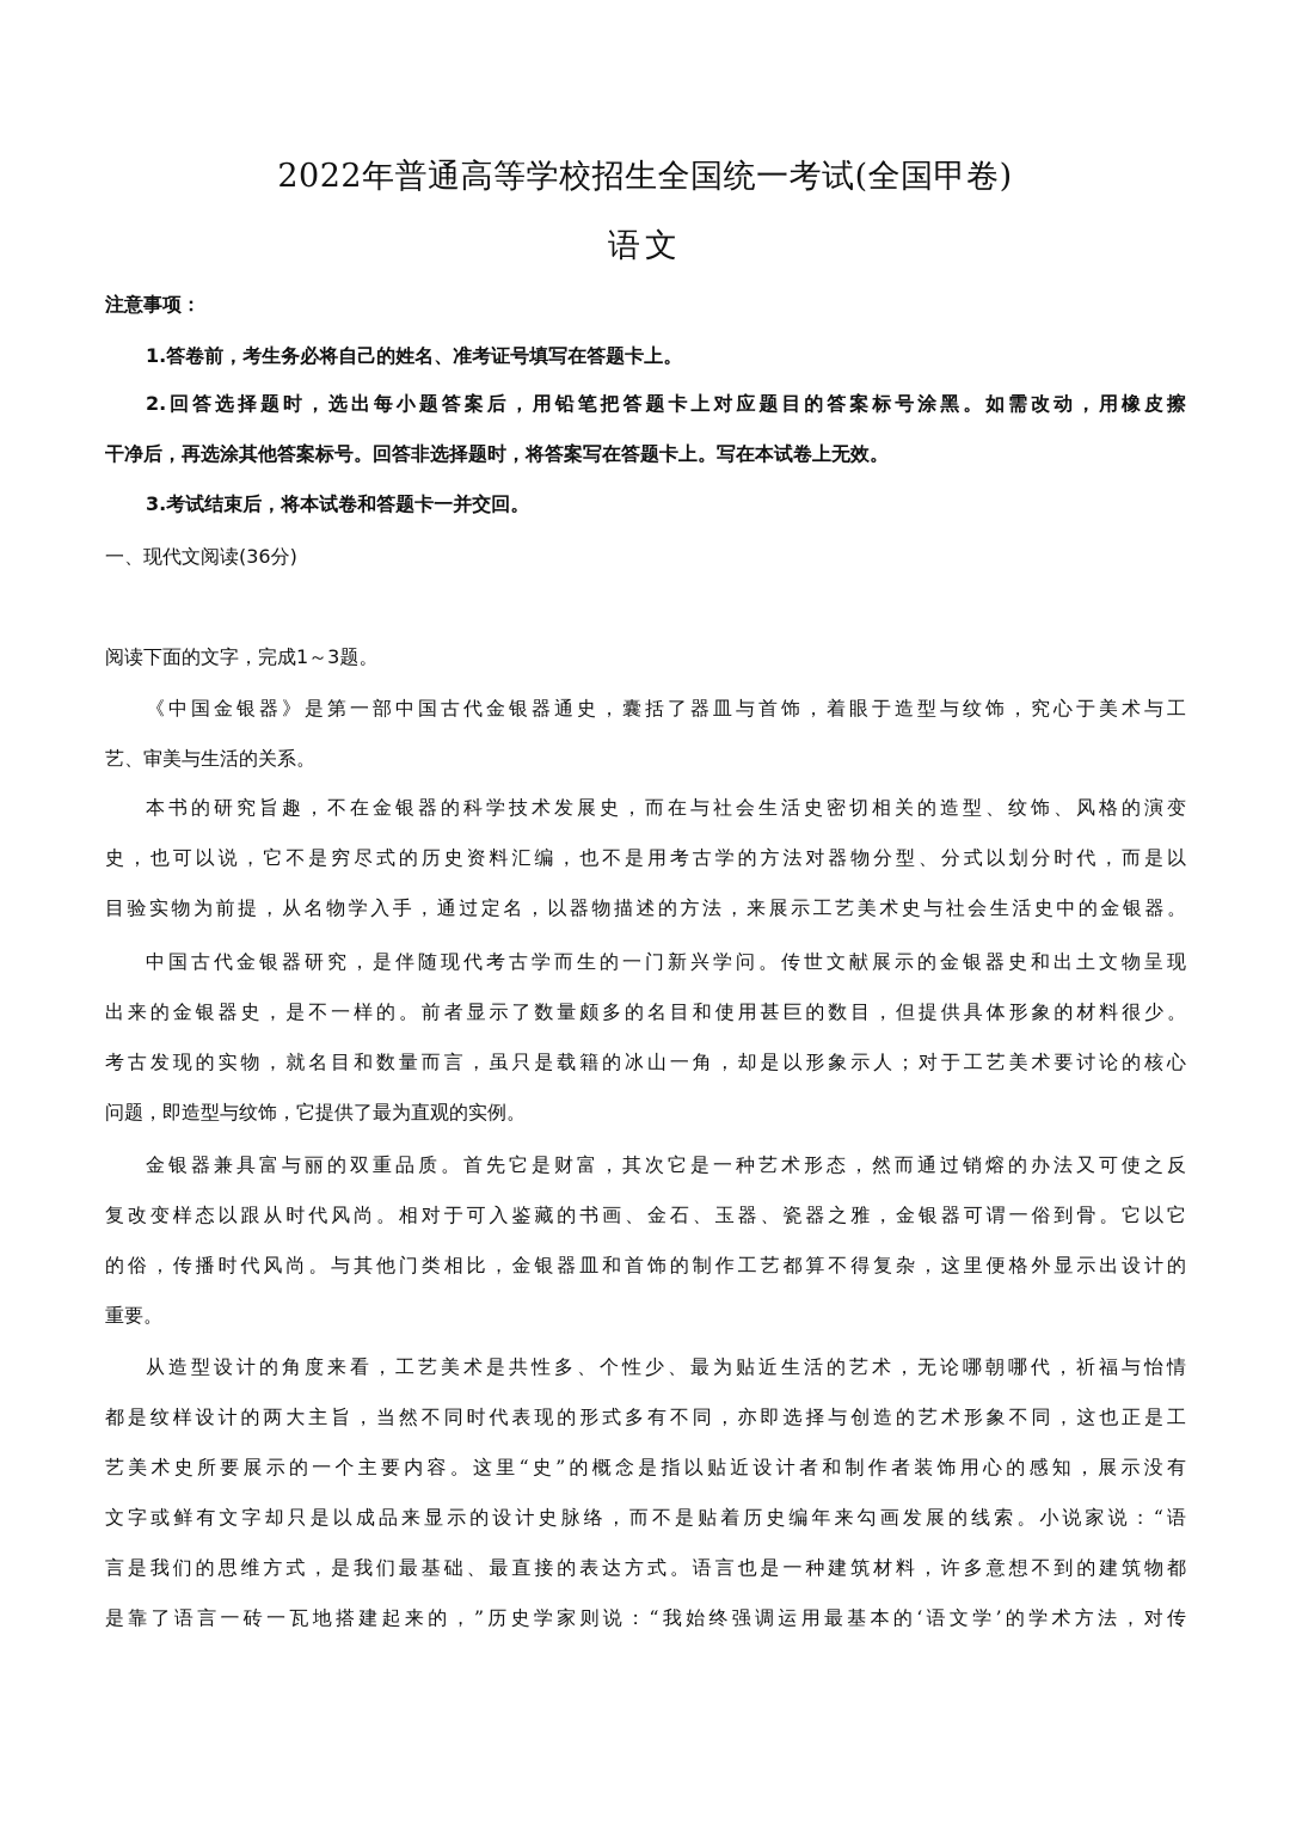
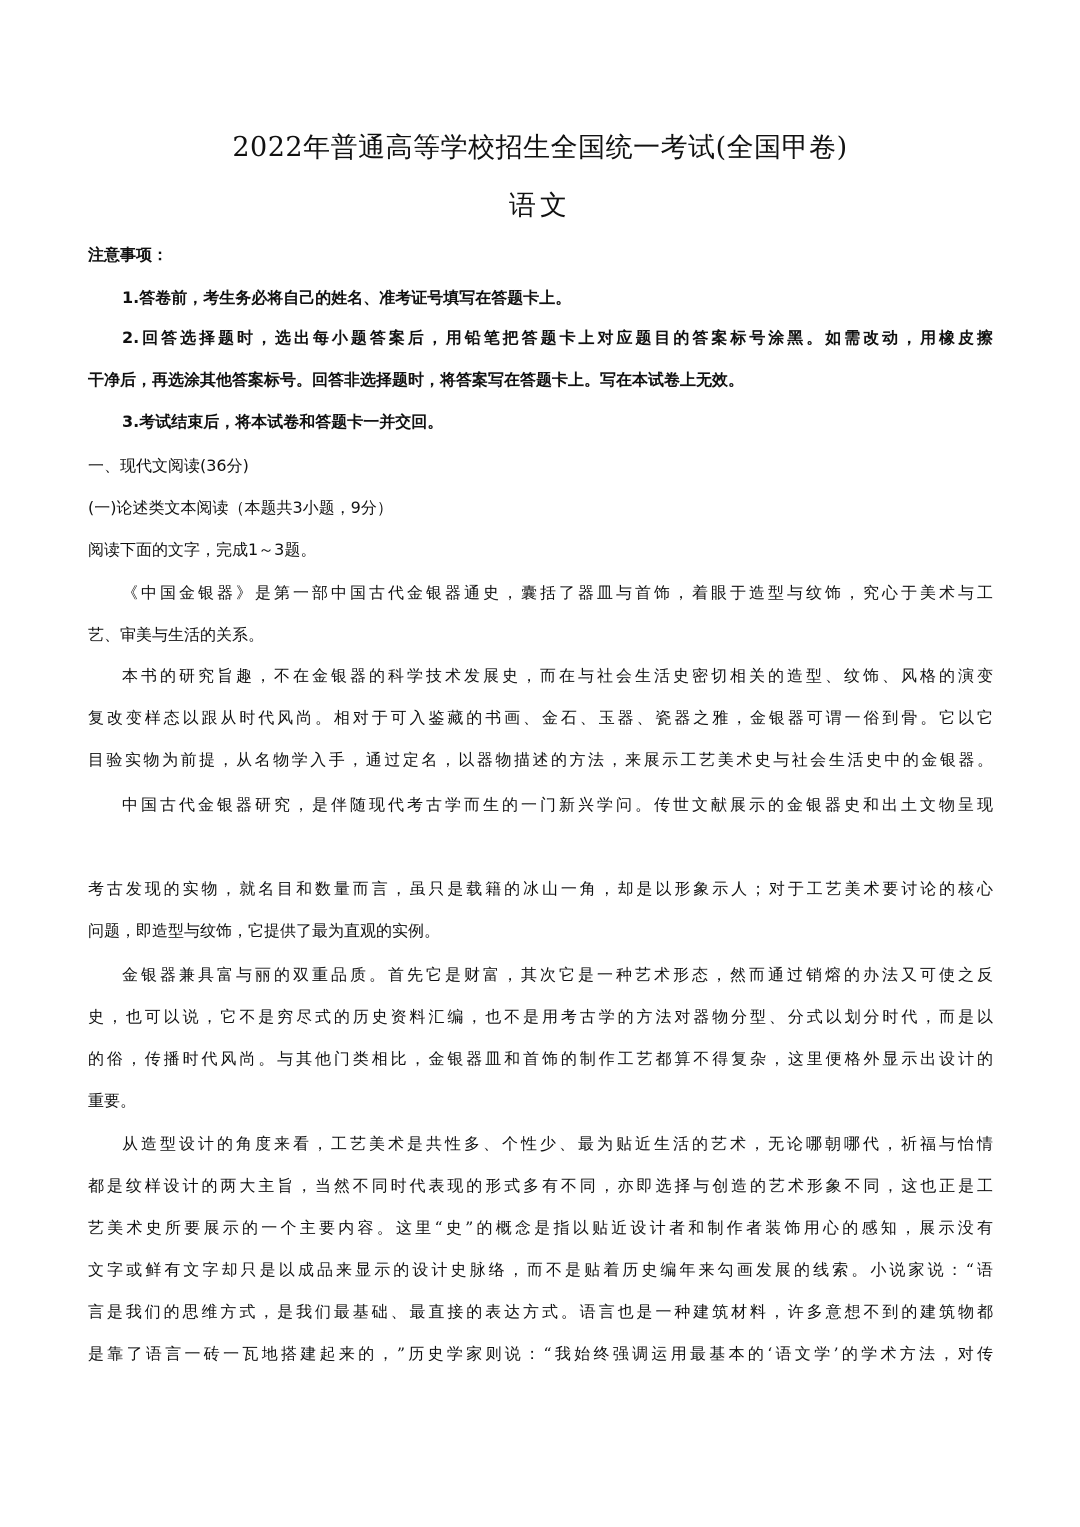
  2022年普通高等学校招生全国统一考试(全国甲卷)
  语文
  注意事项：
  1.答卷前，考生务必将自己的姓名、准考证号填写在答题卡上。
  2.回答选择题时，选出每小题答案后，用铅笔把答题卡上对应题目的答案标号涂黑。如需改动，用橡皮擦
  干净后，再选涂其他答案标号。回答非选择题时，将答案写在答题卡上。写在本试卷上无效。
  3.考试结束后，将本试卷和答题卡一并交回。
  一、现代文阅读(36分)
+ (一)论述类文本阅读（本题共3小题，9分）
  阅读下面的文字，完成1～3题。
  《中国金银器》是第一部中国古代金银器通史，囊括了器皿与首饰，着眼于造型与纹饰，究心于美术与工
  艺、审美与生活的关系。
  本书的研究旨趣，不在金银器的科学技术发展史，而在与社会生活史密切相关的造型、纹饰、风格的演变
- 史，也可以说，它不是穷尽式的历史资料汇编，也不是用考古学的方法对器物分型、分式以划分时代，而是以
+ 复改变样态以跟从时代风尚。相对于可入鉴藏的书画、金石、玉器、瓷器之雅，金银器可谓一俗到骨。它以它
  目验实物为前提，从名物学入手，通过定名，以器物描述的方法，来展示工艺美术史与社会生活史中的金银器。
  中国古代金银器研究，是伴随现代考古学而生的一门新兴学问。传世文献展示的金银器史和出土文物呈现
- 出来的金银器史，是不一样的。前者显示了数量颇多的名目和使用甚巨的数目，但提供具体形象的材料很少。
  考古发现的实物，就名目和数量而言，虽只是载籍的冰山一角，却是以形象示人；对于工艺美术要讨论的核心
  问题，即造型与纹饰，它提供了最为直观的实例。
  金银器兼具富与丽的双重品质。首先它是财富，其次它是一种艺术形态，然而通过销熔的办法又可使之反
- 复改变样态以跟从时代风尚。相对于可入鉴藏的书画、金石、玉器、瓷器之雅，金银器可谓一俗到骨。它以它
+ 史，也可以说，它不是穷尽式的历史资料汇编，也不是用考古学的方法对器物分型、分式以划分时代，而是以
  的俗，传播时代风尚。与其他门类相比，金银器皿和首饰的制作工艺都算不得复杂，这里便格外显示出设计的
  重要。
  从造型设计的角度来看，工艺美术是共性多、个性少、最为贴近生活的艺术，无论哪朝哪代，祈福与怡情
  都是纹样设计的两大主旨，当然不同时代表现的形式多有不同，亦即选择与创造的艺术形象不同，这也正是工
  艺美术史所要展示的一个主要内容。这里“史”的概念是指以贴近设计者和制作者装饰用心的感知，展示没有
  文字或鲜有文字却只是以成品来显示的设计史脉络，而不是贴着历史编年来勾画发展的线索。小说家说：“语
  言是我们的思维方式，是我们最基础、最直接的表达方式。语言也是一种建筑材料，许多意想不到的建筑物都
  是靠了语言一砖一瓦地搭建起来的，”历史学家则说：“我始终强调运用最基本的‘语文学’的学术方法，对传
